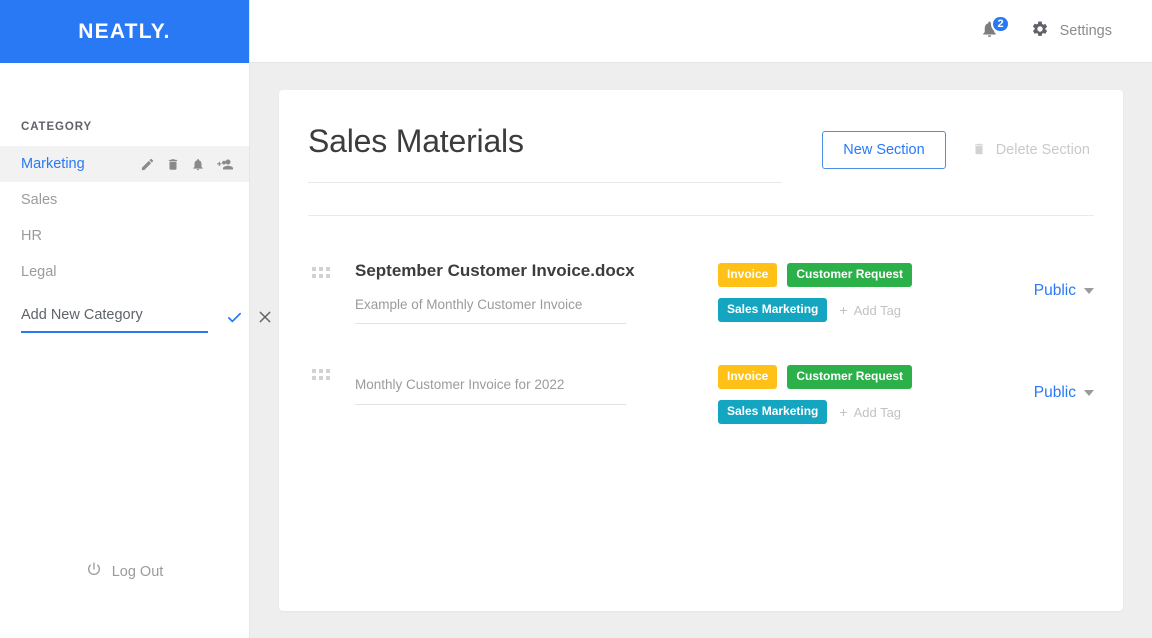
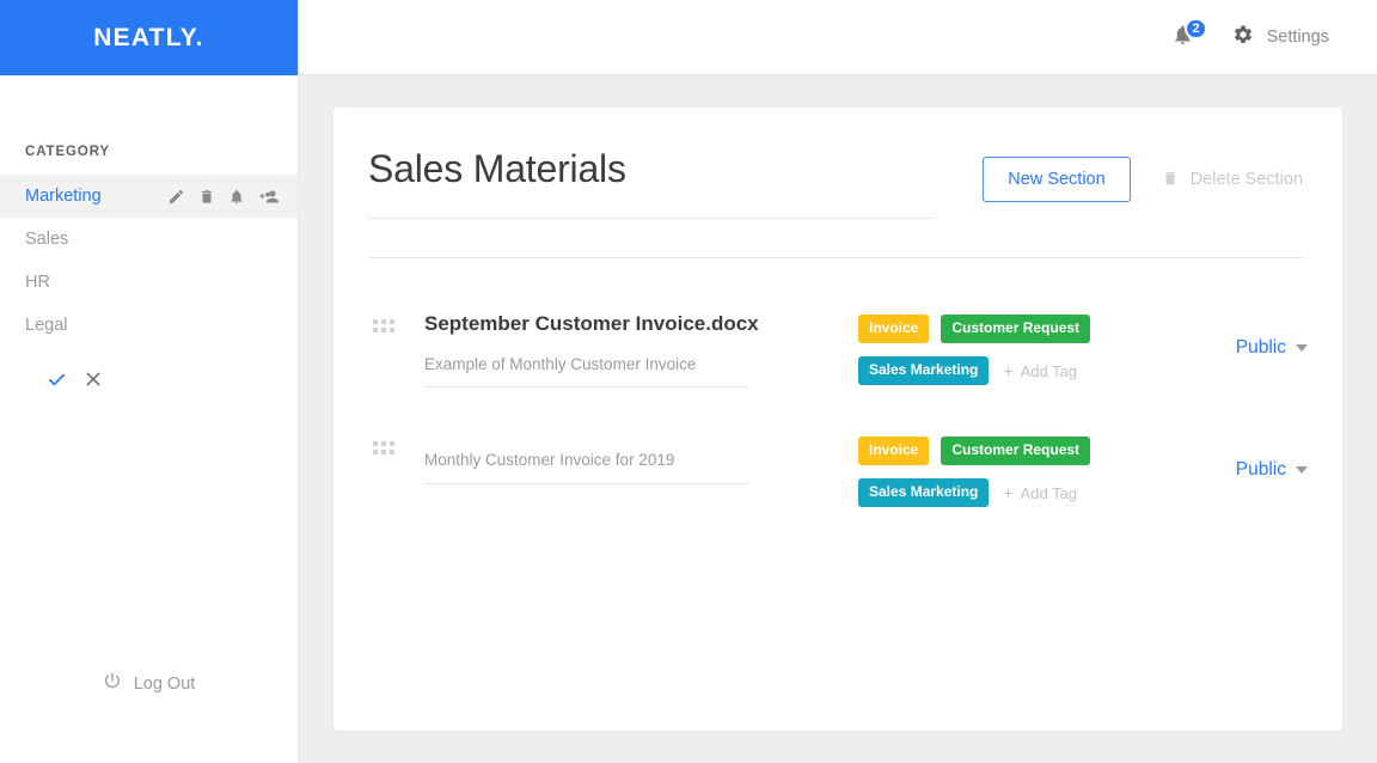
  NEATLY.
  CATEGORY
  Marketing
  Sales
  HR
  Legal
- Add New Category
  Log Out
  2
  Settings
  Sales Materials
  New Section
  Delete Section
  September Customer Invoice.docx
  Example of Monthly Customer Invoice
  Invoice
  Customer Request
  Sales Marketing
  +
  Add Tag
  Public
- Monthly Customer Invoice for 2022
+ Monthly Customer Invoice for 2019
  Invoice
  Customer Request
  Sales Marketing
  +
  Add Tag
  Public
